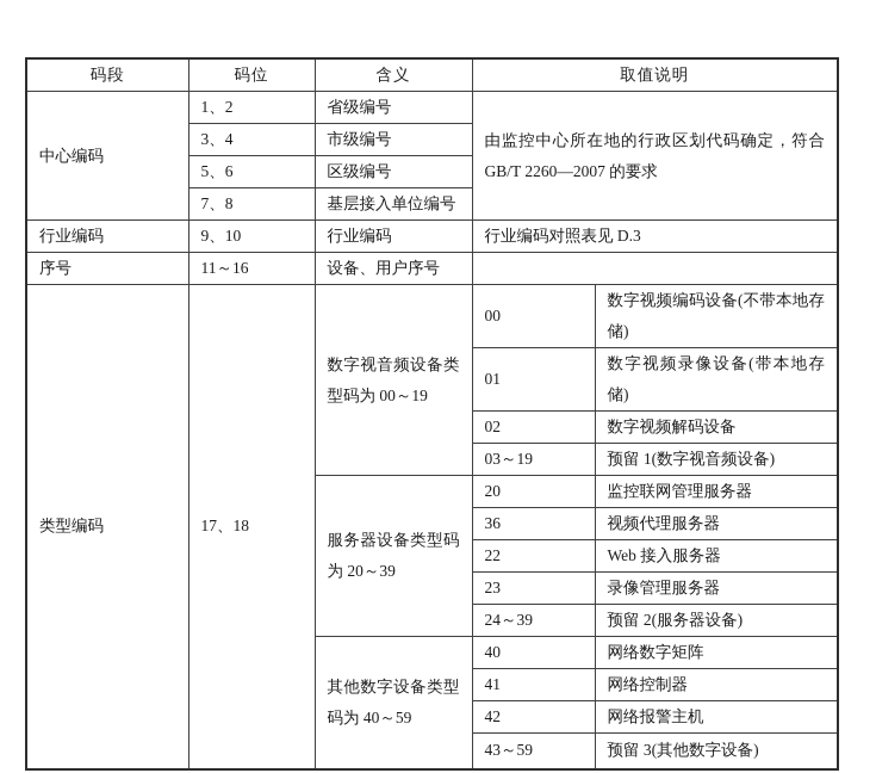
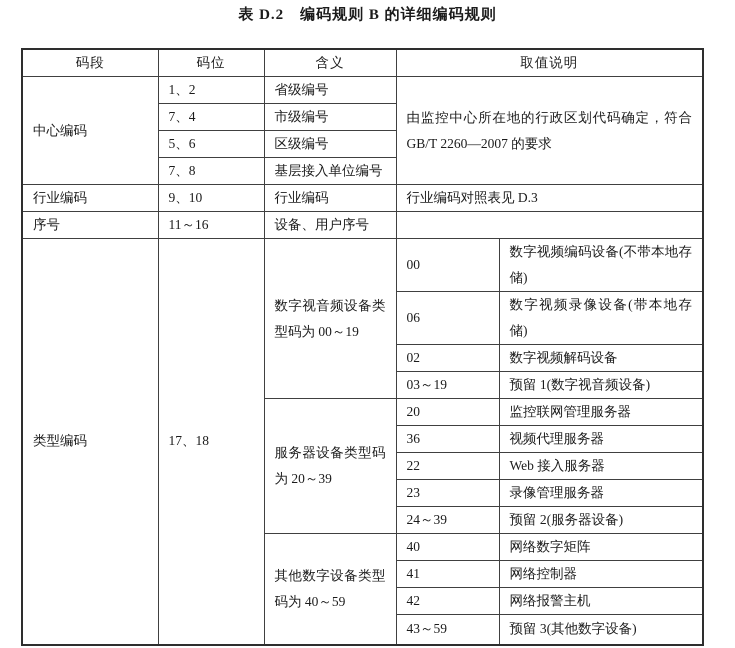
+ 表 D.2 编码规则 B 的详细编码规则
  码段	码位	含义	取值说明
  中心编码	1、2	省级编号	由监控中心所在地的行政区划代码确定，符合 GB/T 2260—2007 的要求
- 3、4	市级编号
+ 7、4	市级编号
  5、6	区级编号
  7、8	基层接入单位编号
  行业编码	9、10	行业编码	行业编码对照表见 D.3
  序号	11～16	设备、用户序号
  类型编码	17、18	数字视音频设备类型码为 00～19	00	数字视频编码设备(不带本地存储)
- 01	数字视频录像设备(带本地存储)
+ 06	数字视频录像设备(带本地存储)
  02	数字视频解码设备
  03～19	预留 1(数字视音频设备)
  服务器设备类型码为 20～39	20	监控联网管理服务器
  36	视频代理服务器
  22	Web 接入服务器
  23	录像管理服务器
  24～39	预留 2(服务器设备)
  其他数字设备类型码为 40～59	40	网络数字矩阵
  41	网络控制器
  42	网络报警主机
  43～59	预留 3(其他数字设备)
